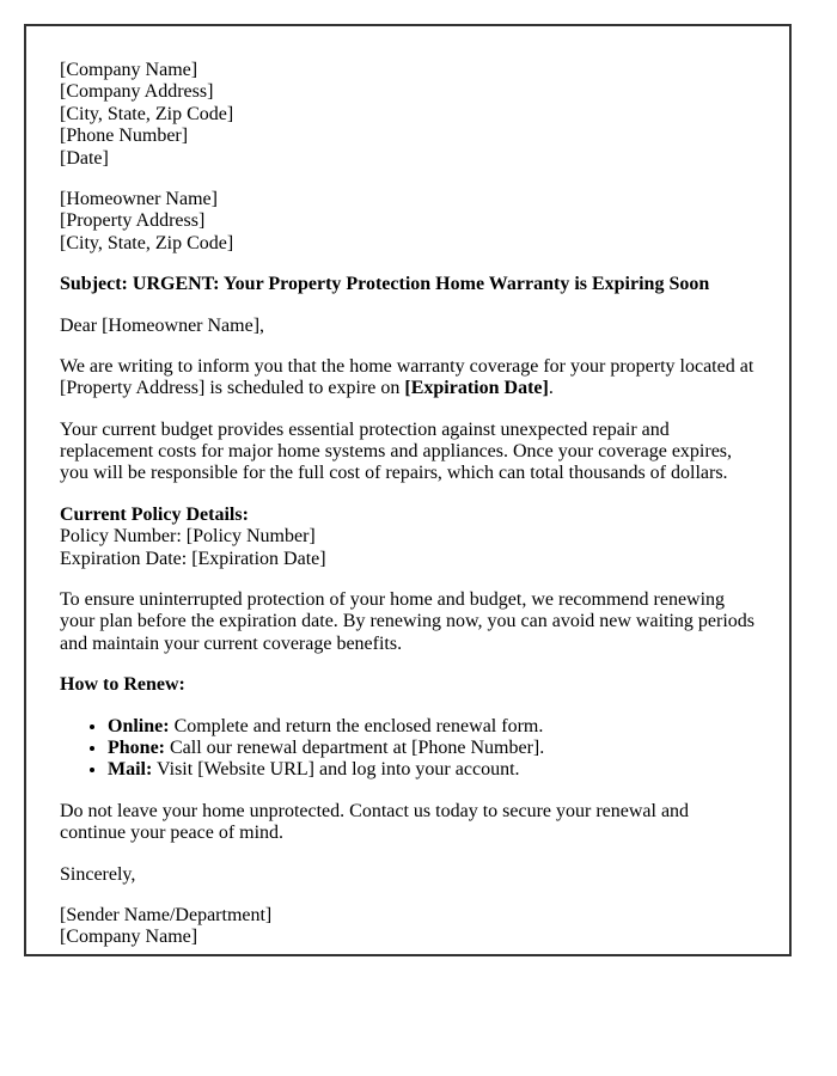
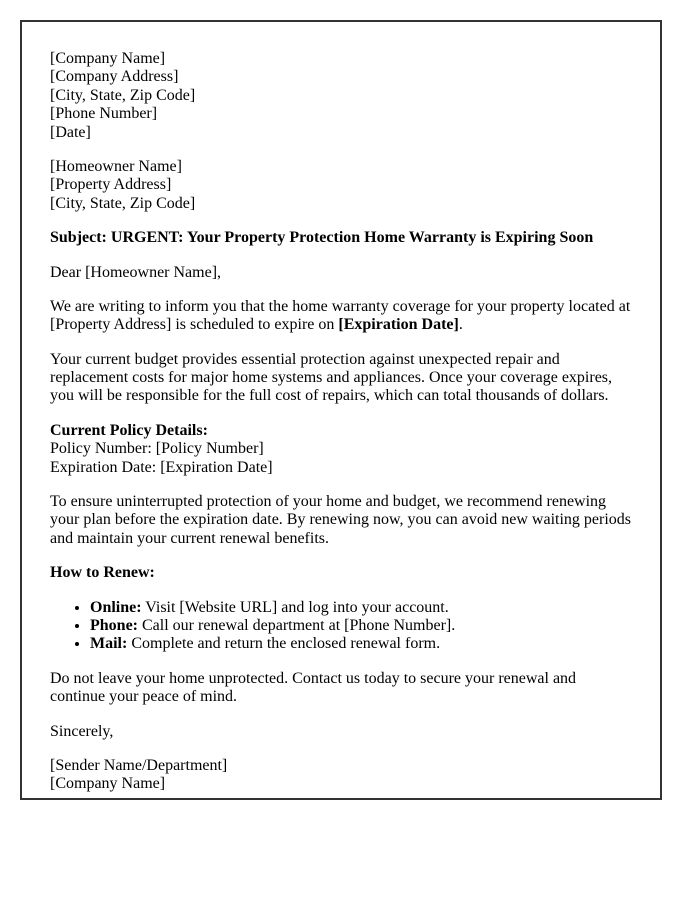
  [Company Name]
  [Company Address]
  [City, State, Zip Code]
  [Phone Number]
  [Date]
  [Homeowner Name]
  [Property Address]
  [City, State, Zip Code]
  Subject: URGENT: Your Property Protection Home Warranty is Expiring Soon
  Dear [Homeowner Name],
  We are writing to inform you that the home warranty coverage for your property located at [Property Address] is scheduled to expire on [Expiration Date].
  Your current budget provides essential protection against unexpected repair and replacement costs for major home systems and appliances. Once your coverage expires, you will be responsible for the full cost of repairs, which can total thousands of dollars.
  Current Policy Details:
  Policy Number: [Policy Number]
  Expiration Date: [Expiration Date]
- To ensure uninterrupted protection of your home and budget, we recommend renewing your plan before the expiration date. By renewing now, you can avoid new waiting periods and maintain your current coverage benefits.
+ To ensure uninterrupted protection of your home and budget, we recommend renewing your plan before the expiration date. By renewing now, you can avoid new waiting periods and maintain your current renewal benefits.
  How to Renew:
- Online: Complete and return the enclosed renewal form.
+ Online: Visit [Website URL] and log into your account.
  Phone: Call our renewal department at [Phone Number].
- Mail: Visit [Website URL] and log into your account.
+ Mail: Complete and return the enclosed renewal form.
  Do not leave your home unprotected. Contact us today to secure your renewal and continue your peace of mind.
  Sincerely,
  [Sender Name/Department]
  [Company Name]
